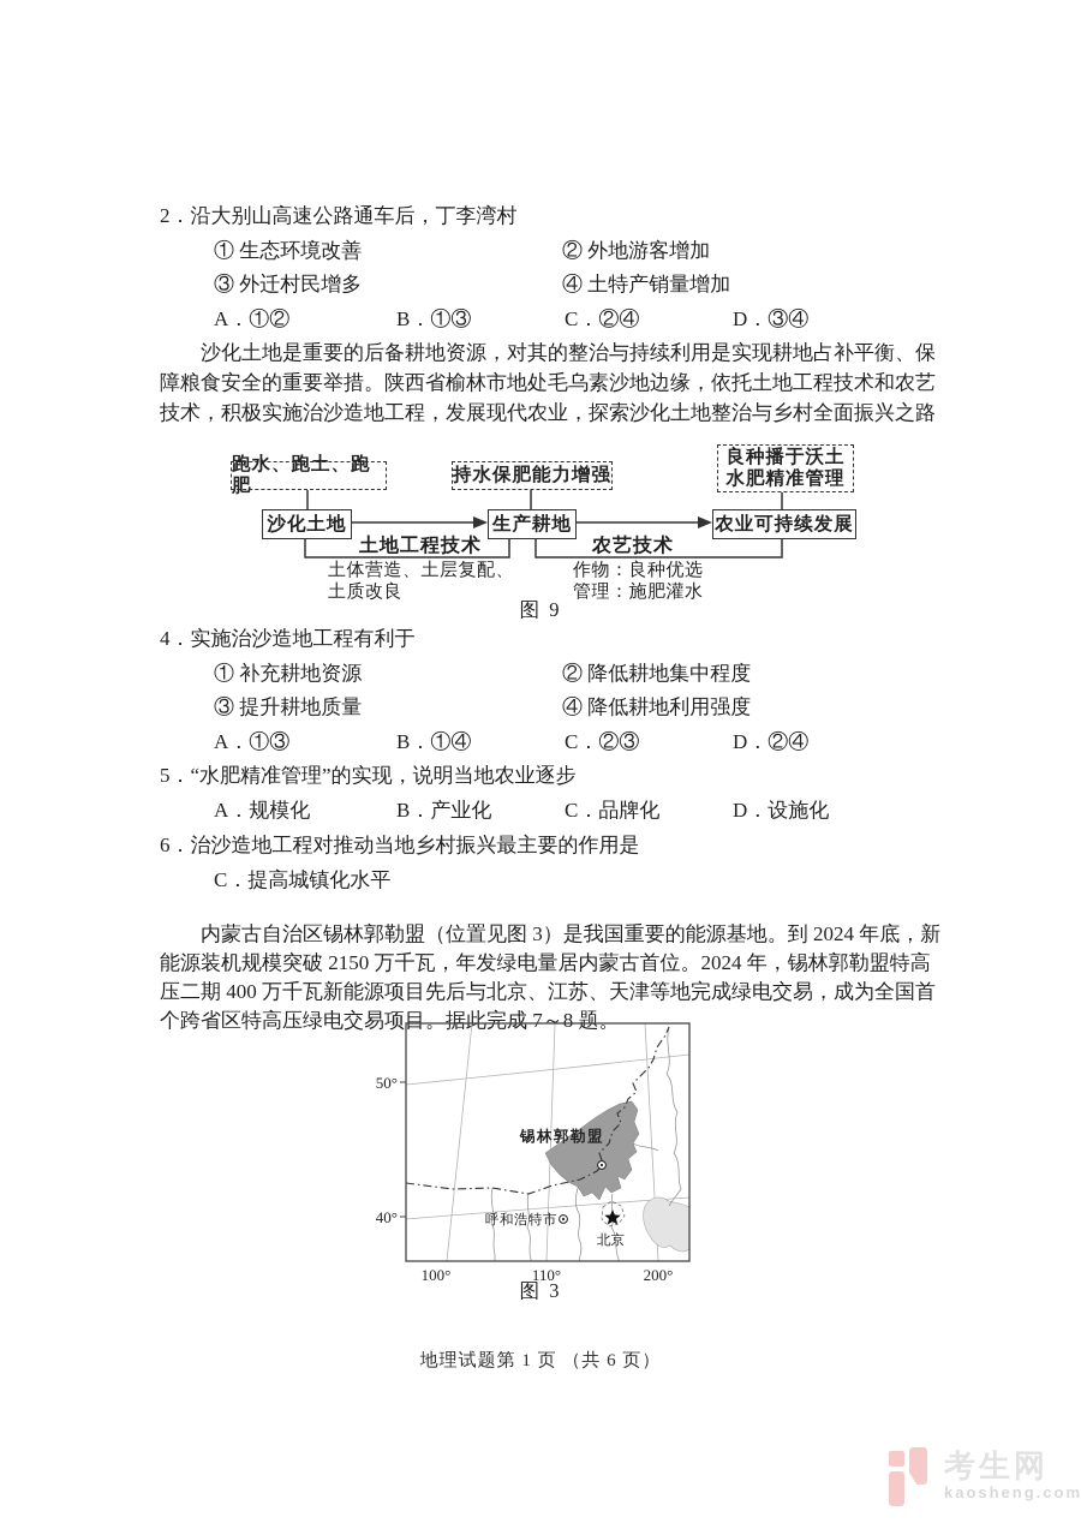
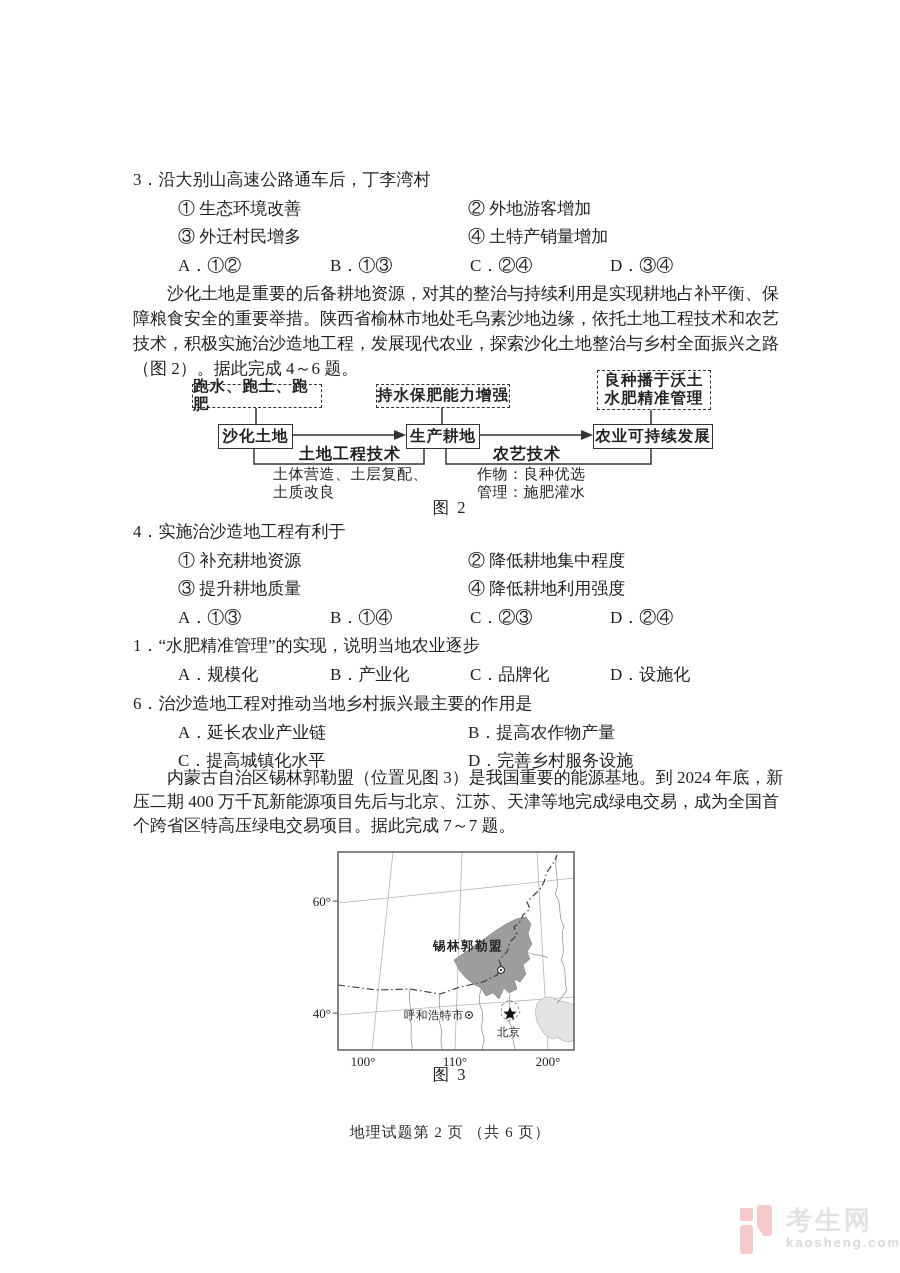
- 2．沿大别山高速公路通车后，丁李湾村
+ 3．沿大别山高速公路通车后，丁李湾村
  ① 生态环境改善
  ② 外地游客增加
  ③ 外迁村民增多
  ④ 土特产销量增加
  A．①②
  B．①③
  C．②④
  D．③④
  沙化土地是重要的后备耕地资源，对其的整治与持续利用是实现耕地占补平衡、保
  障粮食安全的重要举措。陕西省榆林市地处毛乌素沙地边缘，依托土地工程技术和农艺
  技术，积极实施治沙造地工程，发展现代农业，探索沙化土地整治与乡村全面振兴之路
+ （图 2）。据此完成 4～6 题。
  跑水、跑土、跑肥
  持水保肥能力增强
  良种播于沃土
  水肥精准管理
  沙化土地
  生产耕地
  农业可持续发展
  土地工程技术
  农艺技术
  土体营造、土层复配、
  土质改良
  作物：良种优选
  管理：施肥灌水
- 图 9
+ 图 2
  4．实施治沙造地工程有利于
  ① 补充耕地资源
  ② 降低耕地集中程度
  ③ 提升耕地质量
  ④ 降低耕地利用强度
  A．①③
  B．①④
  C．②③
  D．②④
- 5．“水肥精准管理”的实现，说明当地农业逐步
+ 1．“水肥精准管理”的实现，说明当地农业逐步
  A．规模化
  B．产业化
  C．品牌化
  D．设施化
  6．治沙造地工程对推动当地乡村振兴最主要的作用是
+ A．延长农业产业链
+ B．提高农作物产量
  C．提高城镇化水平
+ D．完善乡村服务设施
  内蒙古自治区锡林郭勒盟（位置见图 3）是我国重要的能源基地。到 2024 年底，新
- 能源装机规模突破 2150 万千瓦，年发绿电量居内蒙古首位。2024 年，锡林郭勒盟特高
  压二期 400 万千瓦新能源项目先后与北京、江苏、天津等地完成绿电交易，成为全国首
- 个跨省区特高压绿电交易项目。据此完成 7～8 题。
+ 个跨省区特高压绿电交易项目。据此完成 7～7 题。
- 50°
+ 60°
  40°
  100°
  110°
  200°
  锡林郭勒盟
  呼和浩特市
  北京
  图 3
- 地理试题第 1 页 （共 6 页）
+ 地理试题第 2 页 （共 6 页）
  考生网
  kaosheng.com
